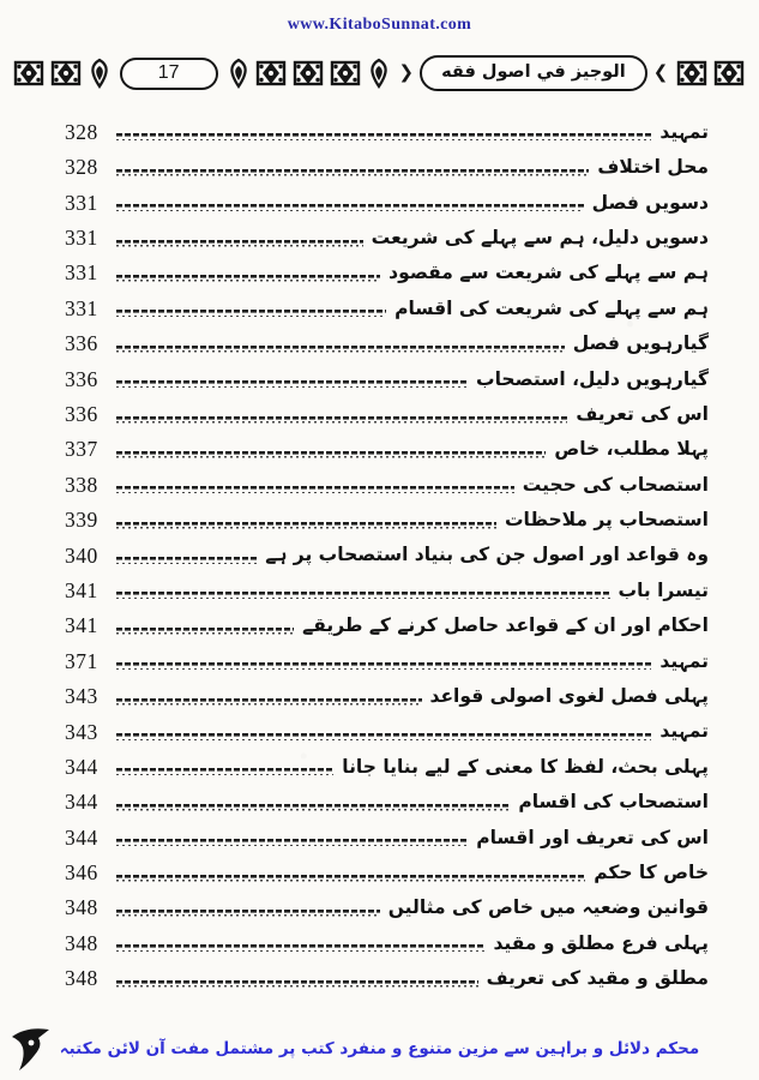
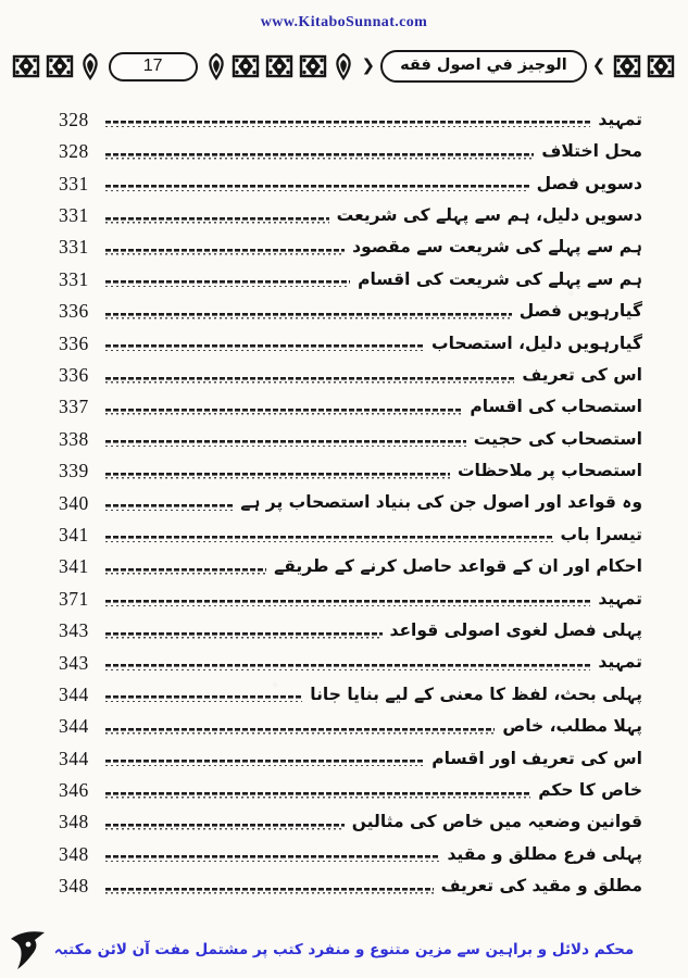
  www.KitaboSunnat.com
  17
  ❯
  الوجيز في اصول فقه
  ❮
  328
  تمہید
  328
  محل اختلاف
  331
  دسویں فصل
  331
  دسویں دلیل، ہم سے پہلے کی شریعت
  331
  ہم سے پہلے کی شریعت سے مقصود
  331
  ہم سے پہلے کی شریعت کی اقسام
  336
  گیارہویں فصل
  336
  گیارہویں دلیل، استصحاب
  336
  اس کی تعریف
  337
- پہلا مطلب، خاص
+ استصحاب کی اقسام
  338
  استصحاب کی حجیت
  339
  استصحاب پر ملاحظات
  340
  وہ قواعد اور اصول جن کی بنیاد استصحاب پر ہے
  341
  تیسرا باب
  341
  احکام اور ان کے قواعد حاصل کرنے کے طریقے
  371
  تمہید
  343
  پہلی فصل لغوی اصولی قواعد
  343
  تمہید
  344
  پہلی بحث، لفظ کا معنی کے لیے بنایا جانا
  344
- استصحاب کی اقسام
+ پہلا مطلب، خاص
  344
  اس کی تعریف اور اقسام
  346
  خاص کا حکم
  348
  قوانین وضعیہ میں خاص کی مثالیں
  348
  پہلی فرع مطلق و مقید
  348
  مطلق و مقید کی تعریف
  محکم دلائل و براہین سے مزین متنوع و منفرد کتب پر مشتمل مفت آن لائن مکتبہ
